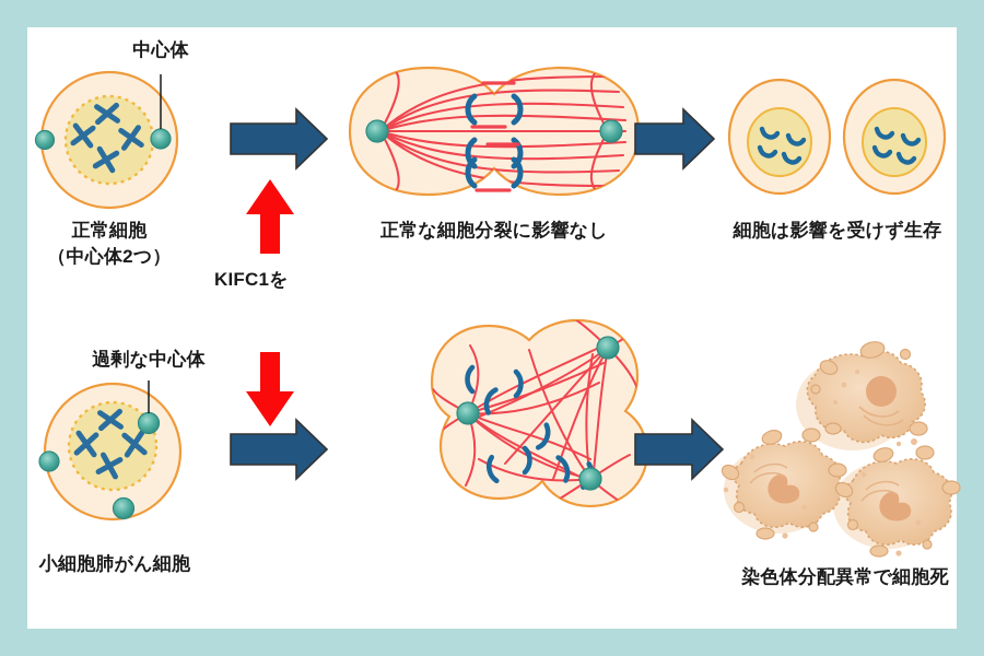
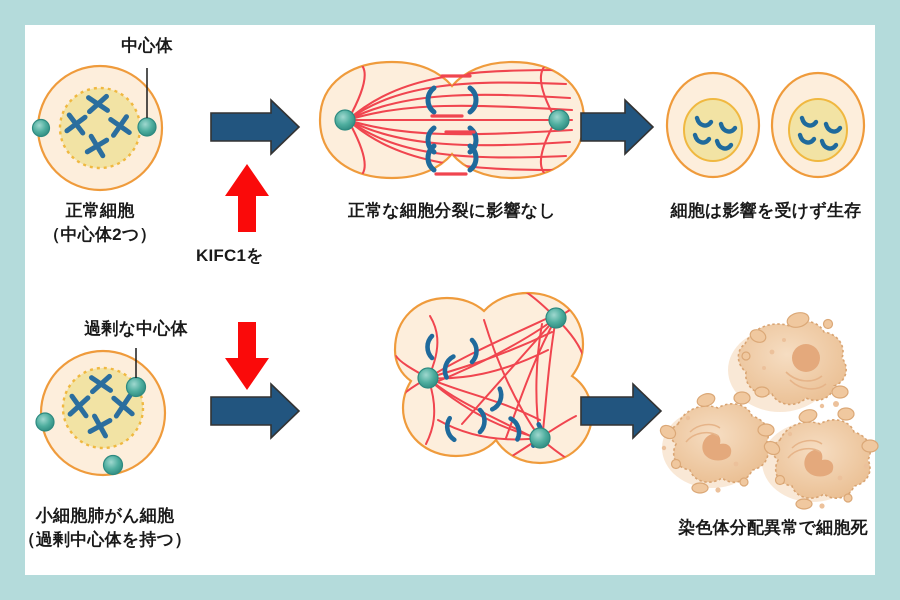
  中心体
  正常細胞
  （中心体2つ）
  正常な細胞分裂に影響なし
  細胞は影響を受けず生存
  KIFC1を
  過剰な中心体
  小細胞肺がん細胞
+ （過剰中心体を持つ）
  染色体分配異常で細胞死
